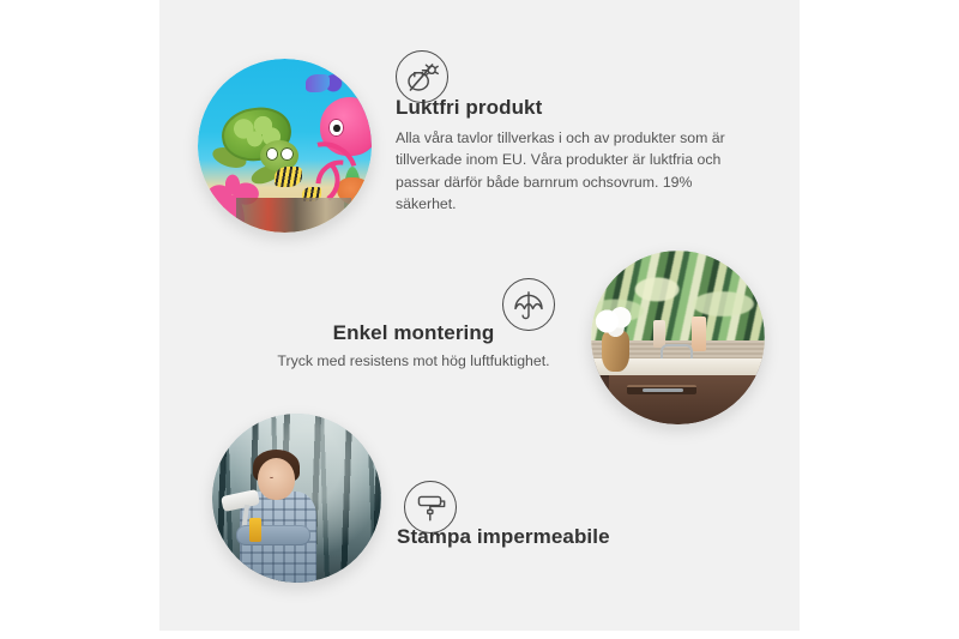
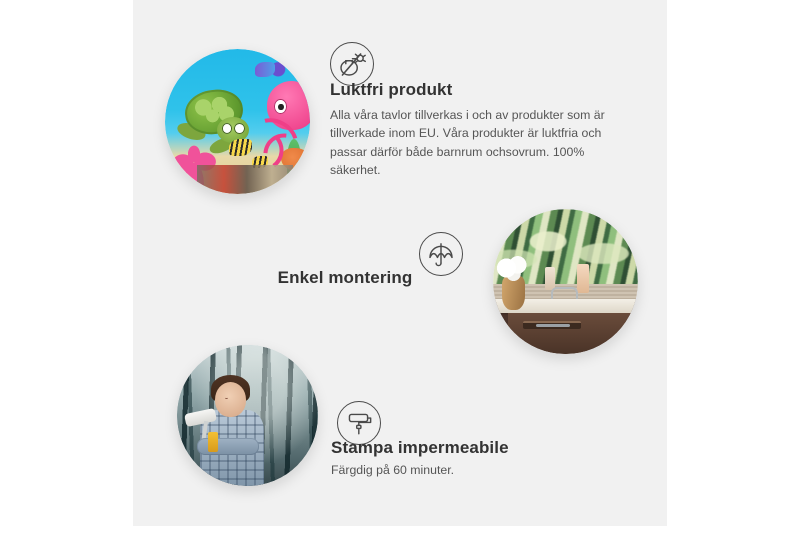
  Luktfri produkt
- Alla våra tavlor tillverkas i och av produkter som är tillverkade inom EU. Våra produkter är luktfria och passar därför både barnrum ochsovrum. 19% säkerhet.
+ Alla våra tavlor tillverkas i och av produkter som är tillverkade inom EU. Våra produkter är luktfria och passar därför både barnrum ochsovrum. 100% säkerhet.
  Enkel montering
- Tryck med resistens mot hög luftfuktighet.
  Stampa impermeabile
+ Färgdig på 60 minuter.
